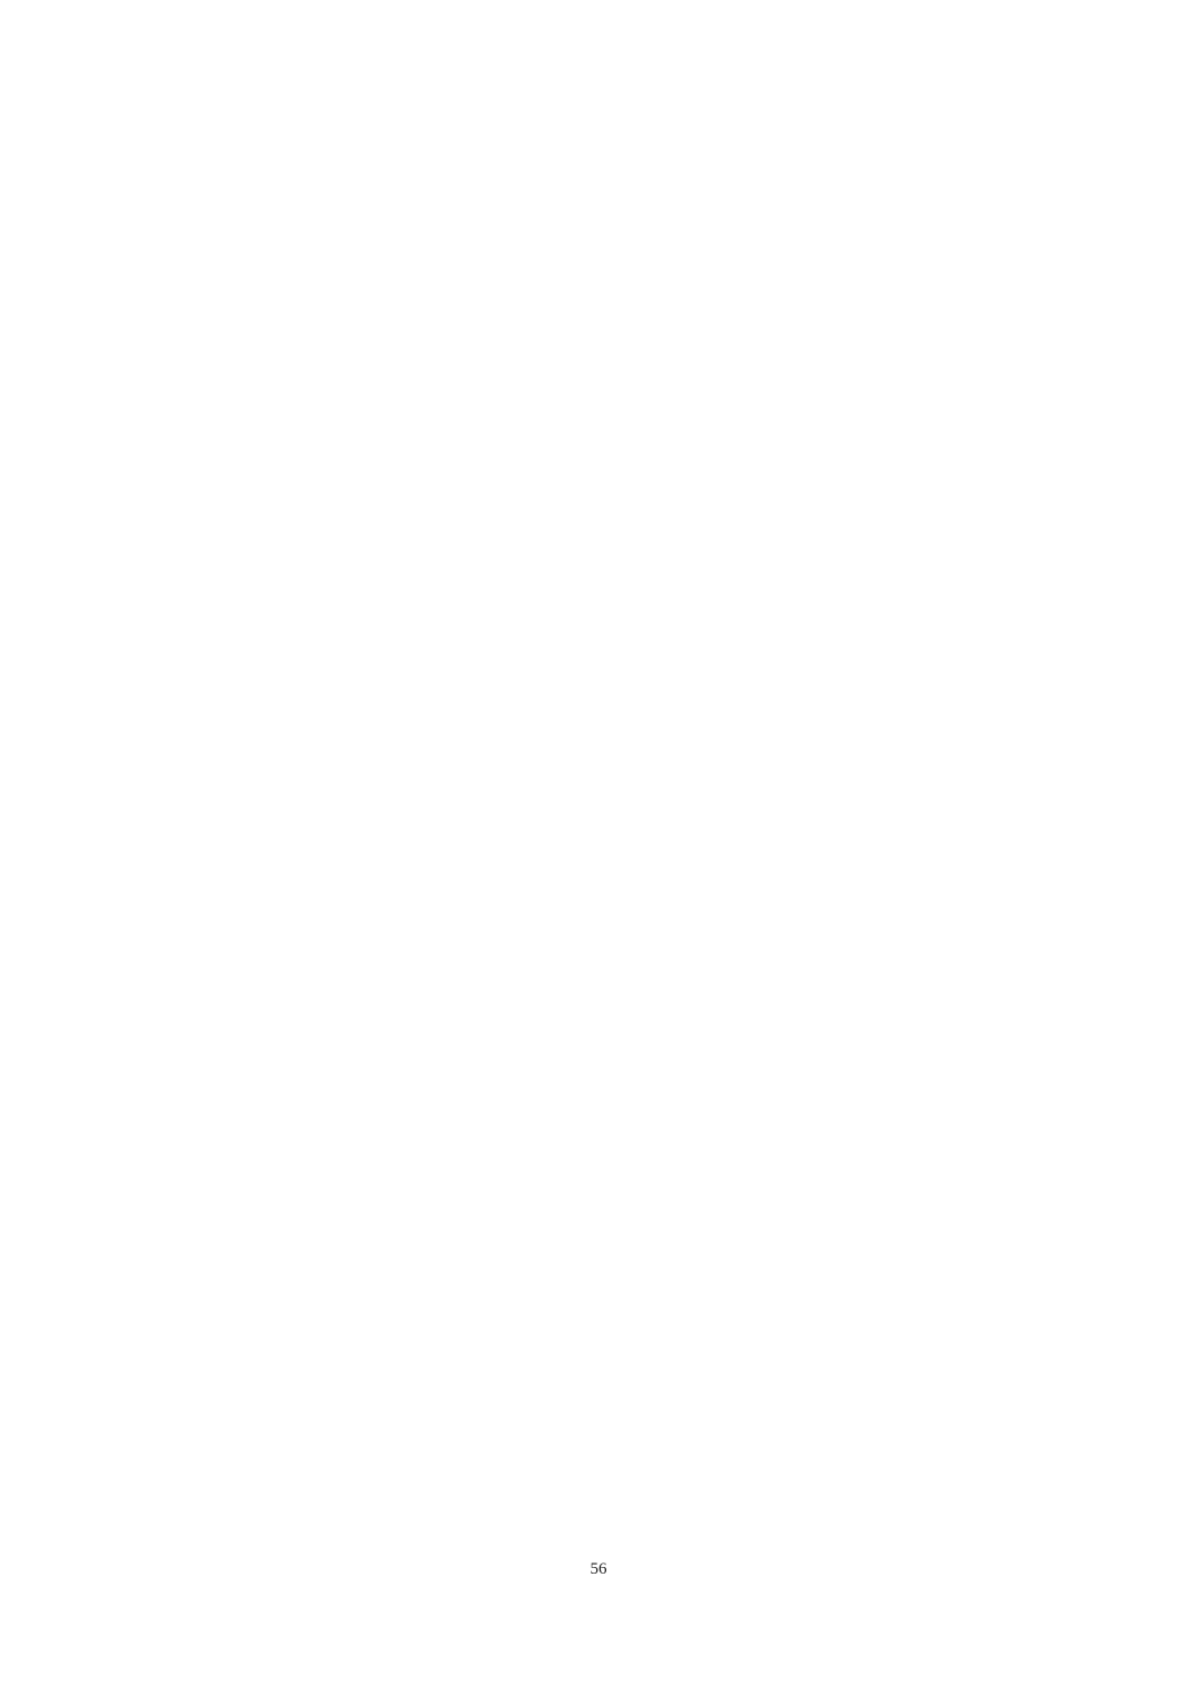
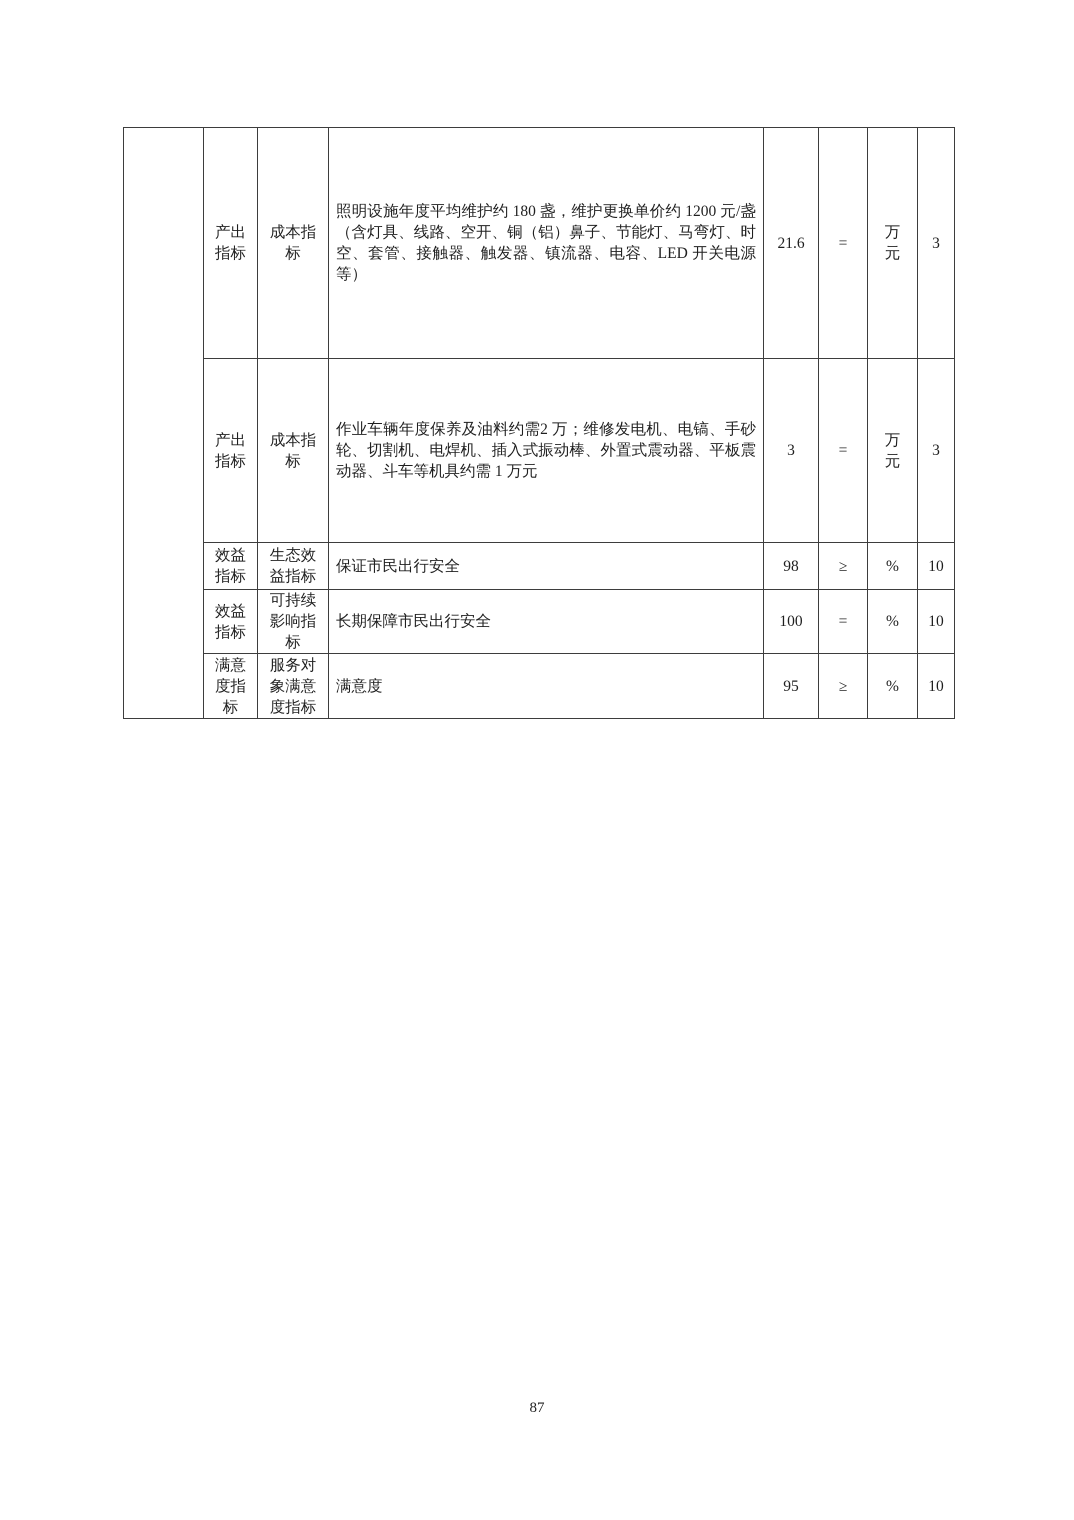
+ 	产出指标	成本指标	照明设施年度平均维护约 180 盏，维护更换单价约 1200 元/盏（含灯具、线路、空开、铜（铝）鼻子、节能灯、马弯灯、时空、套管、接触器、触发器、镇流器、电容、LED 开关电源等）	21.6	=	万元	3
+ 产出指标	成本指标	作业车辆年度保养及油料约需2 万；维修发电机、电镐、手砂轮、切割机、电焊机、插入式振动棒、外置式震动器、平板震动器、斗车等机具约需 1 万元	3	=	万元	3
+ 效益指标	生态效益指标	保证市民出行安全	98	≥	%	10
+ 效益指标	可持续影响指标	长期保障市民出行安全	100	=	%	10
+ 满意度指标	服务对象满意度指标	满意度	95	≥	%	10
- 56
+ 87
